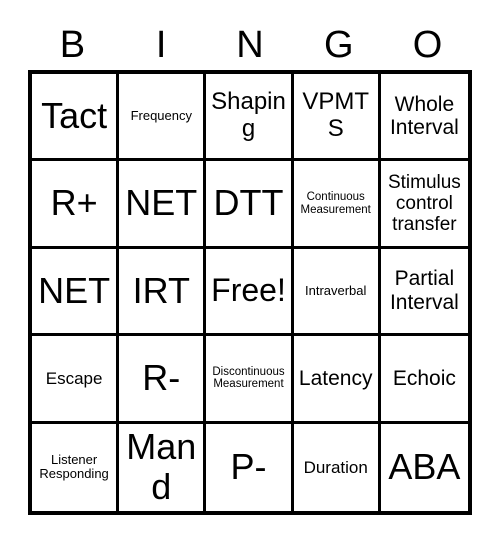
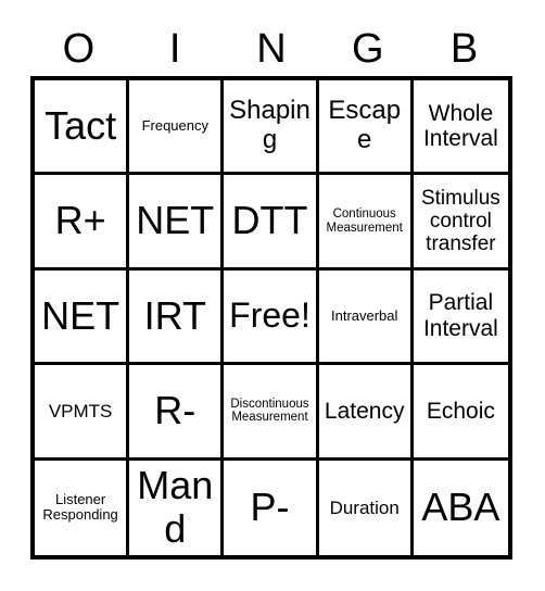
- B
+ O
  I
  N
  G
- O
+ B
  Tact
  Frequency
  Shaping
- VPMTS
+ Escape
  Whole Interval
  R+
  NET
  DTT
  Continuous Measurement
  Stimulus control transfer
  NET
  IRT
  Free!
  Intraverbal
  Partial Interval
- Escape
+ VPMTS
  R-
  Discontinuous Measurement
  Latency
  Echoic
  Listener Responding
  Mand
  P-
  Duration
  ABA
